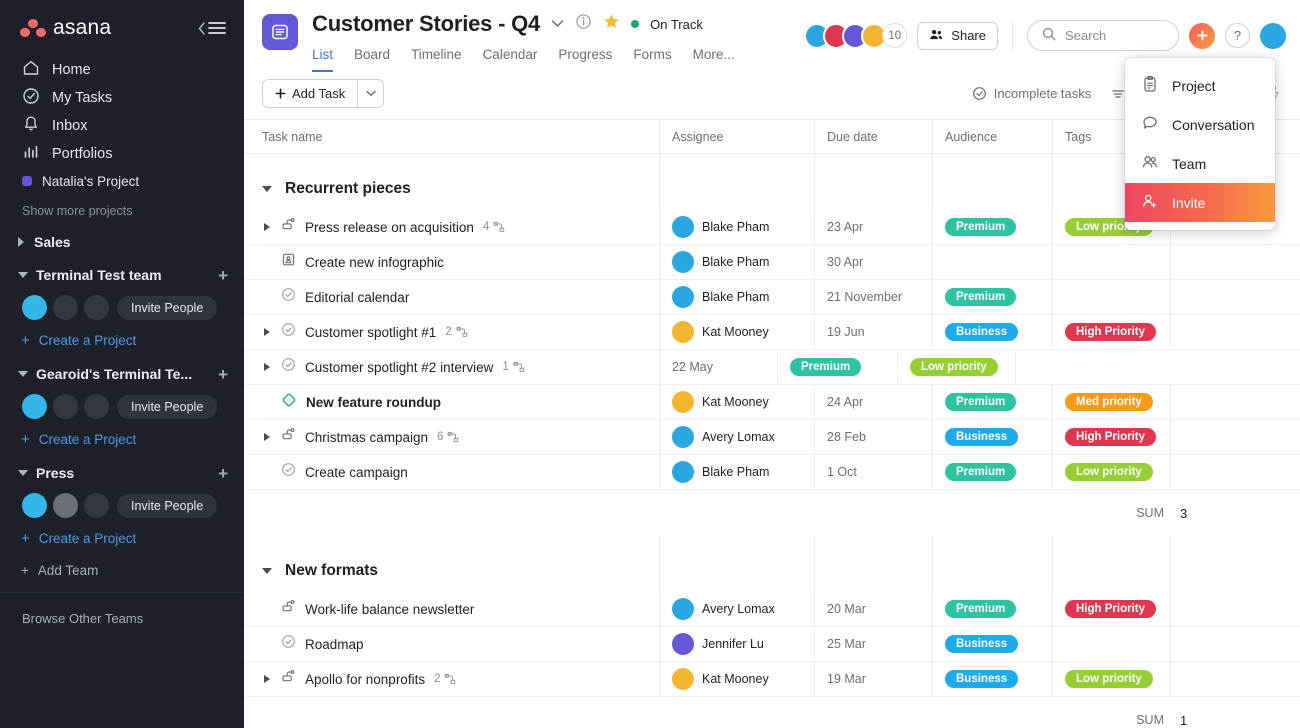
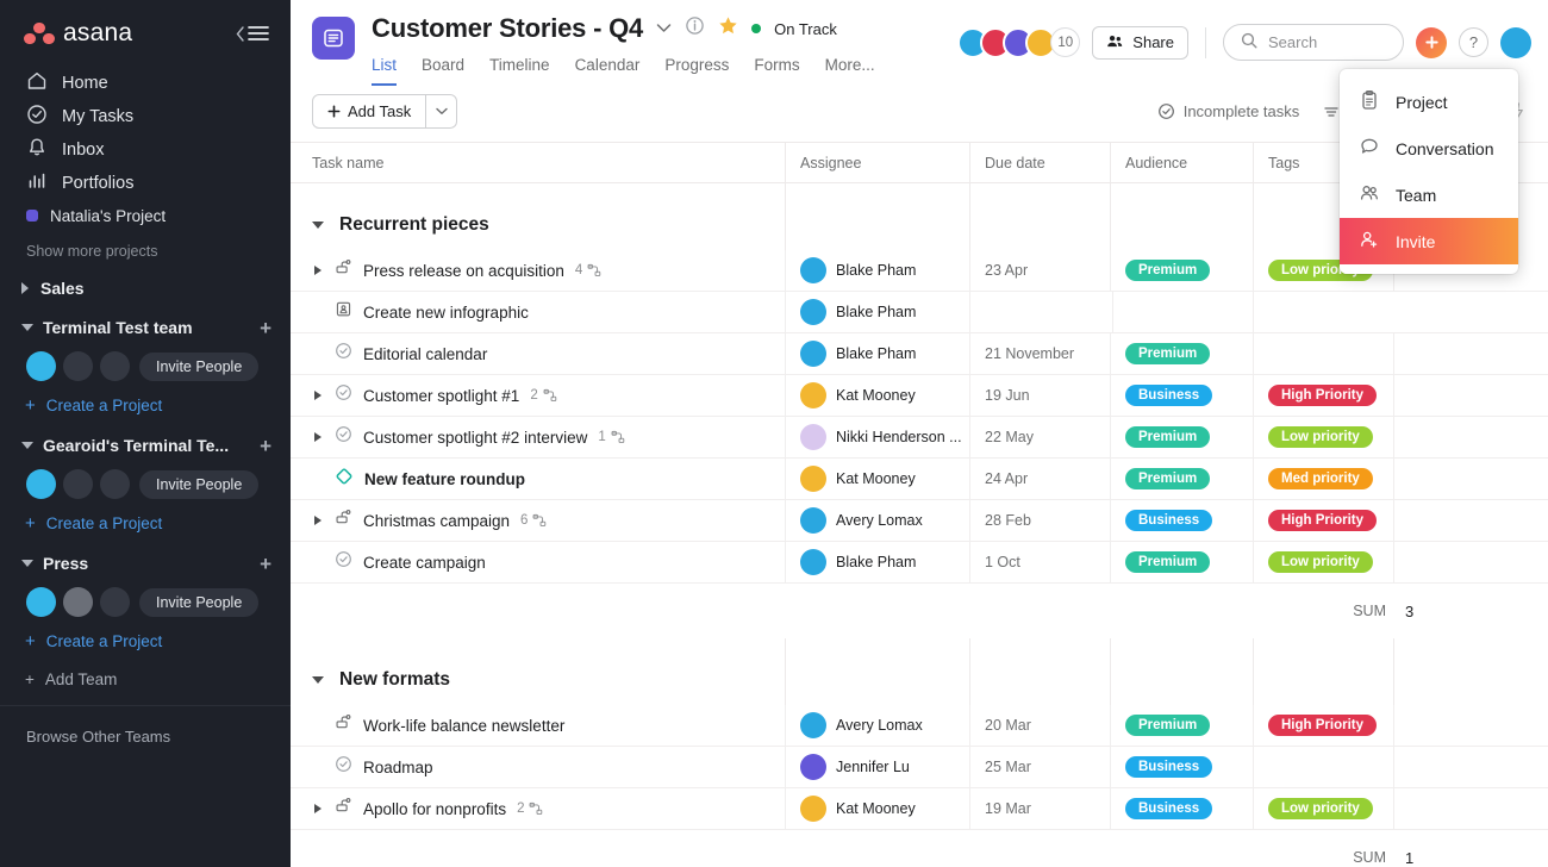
  asana
  Home
  My Tasks
  Inbox
  Portfolios
  Natalia's Project
  Show more projects
  Sales
  Terminal Test team
  +
  Invite People
  +
  Create a Project
  Gearoid's Terminal Te...
  +
  Invite People
  +
  Create a Project
  Press
  +
  Invite People
  +
  Create a Project
  +
  Add Team
  Browse Other Teams
  Customer Stories - Q4
  On Track
  List
  Board
  Timeline
  Calendar
  Progress
  Forms
  More...
  10
  Share
  Search
  ?
  Add Task
  Incomplete tasks
  Task name
  Assignee
  Due date
  Audience
  Tags
  Recurrent pieces
  Press release on acquisition
  4
  Blake Pham
  23 Apr
  Premium
  Create new infographic
  Blake Pham
- 30 Apr
  Editorial calendar
  Blake Pham
  21 November
  Premium
  Customer spotlight #1
  2
  Kat Mooney
  19 Jun
  Business
  High Priority
  Customer spotlight #2 interview
  1
+ Nikki Henderson ...
  22 May
  Premium
  Low priority
  New feature roundup
  Kat Mooney
  24 Apr
  Premium
  Med priority
  Christmas campaign
  6
  Avery Lomax
  28 Feb
  Business
  High Priority
  Create campaign
  Blake Pham
  1 Oct
  Premium
  Low priority
  SUM
  3
  New formats
  Work-life balance newsletter
  Avery Lomax
  20 Mar
  Premium
  High Priority
  Roadmap
  Jennifer Lu
  25 Mar
  Business
  Apollo for nonprofits
  2
  Kat Mooney
  19 Mar
  Business
  Low priority
  SUM
  1
  Project
  Conversation
  Team
  Invite
